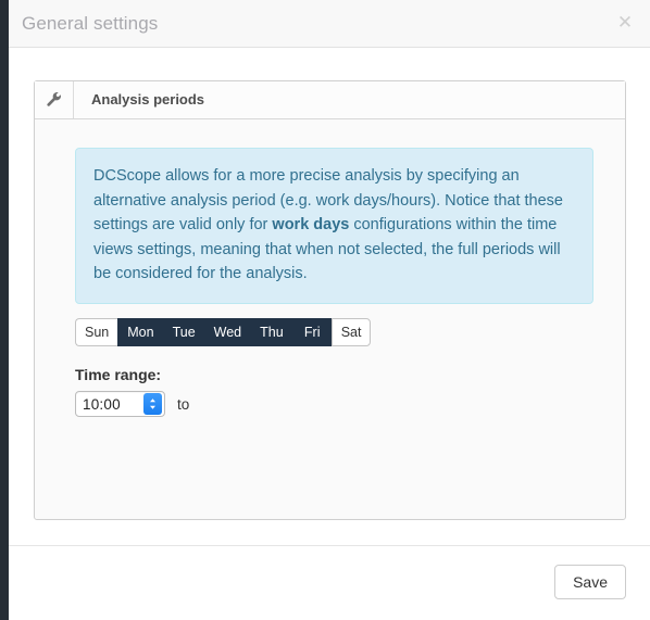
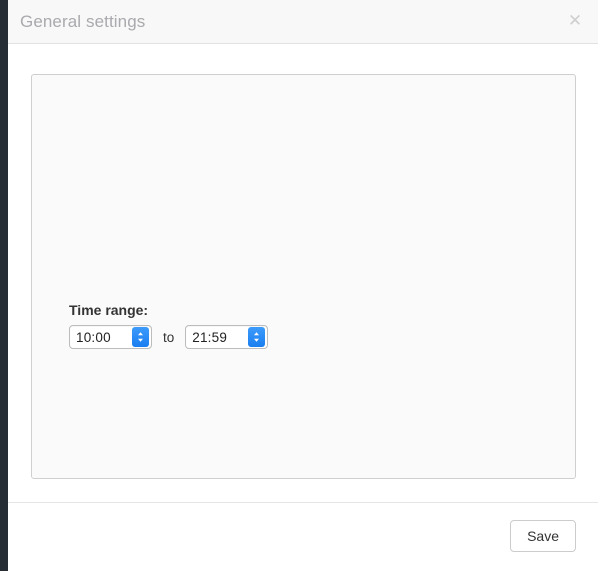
  General settings
  ✕
- Analysis periods
- DCScope allows for a more precise analysis by specifying an alternative analysis period (e.g. work days/hours). Notice that these settings are valid only for work days configurations within the time views settings, meaning that when not selected, the full periods will be considered for the analysis.
- Sun
- Mon
- Tue
- Wed
- Thu
- Fri
- Sat
  Time range:
  10:00
  to
+ 21:59
  Save
